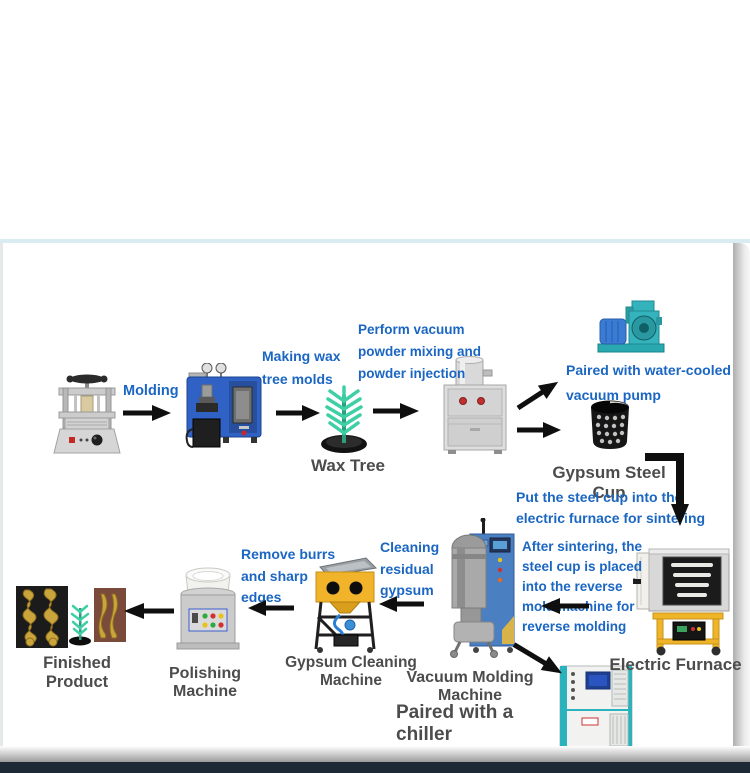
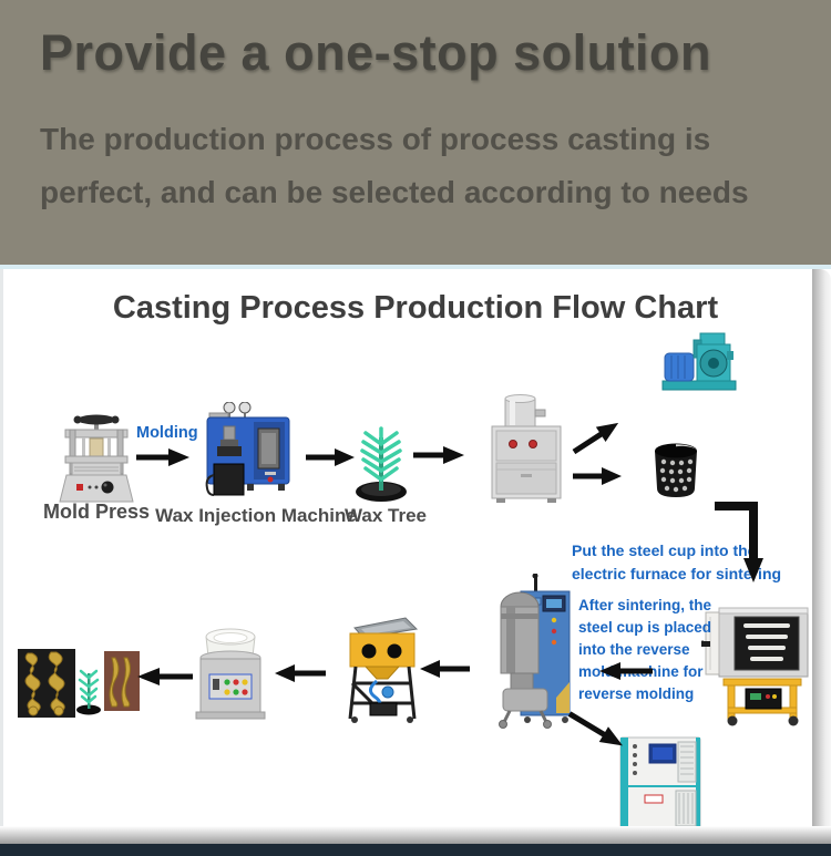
+ Provide a one-stop solution
+ The production process of process casting is
+ perfect, and can be selected according to needs
+ Casting Process Production Flow Chart
+ Mold Press
+ Wax Injection Machine
  Wax Tree
- Gypsum Steel Cup
- Electric Furnace
- Gypsum Cleaning Machine
- Vacuum Molding Machine
- Polishing Machine
- Finished Product
- Paired with a chiller
  Molding
- Making wax
- tree molds
- Perform vacuum
- powder mixing and
- powder injection
- Paired with water-cooled
- vacuum pump
  Put the steel cup into th
  electric furnace for sinteing
  After sintering, the
  steel cup is placed
  into the reverse
  reverse molding
- Cleaning
- residual
- gypsum
- Remove burrs
- and sharp
- edges
